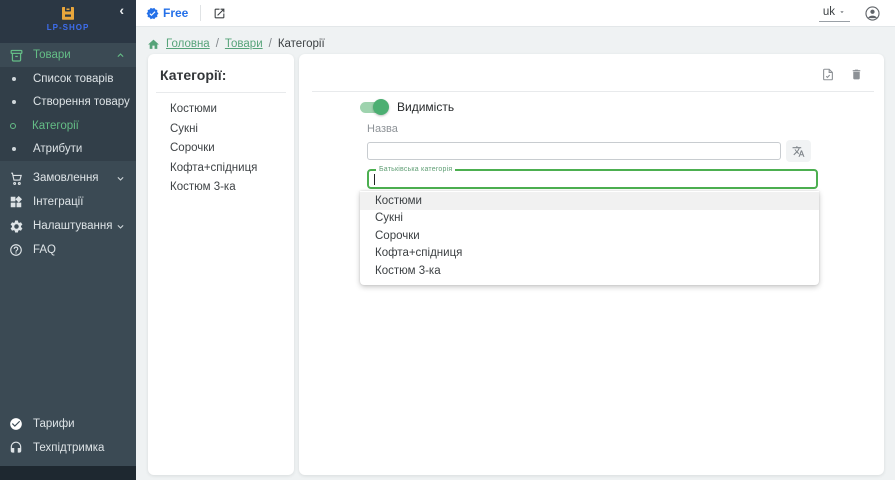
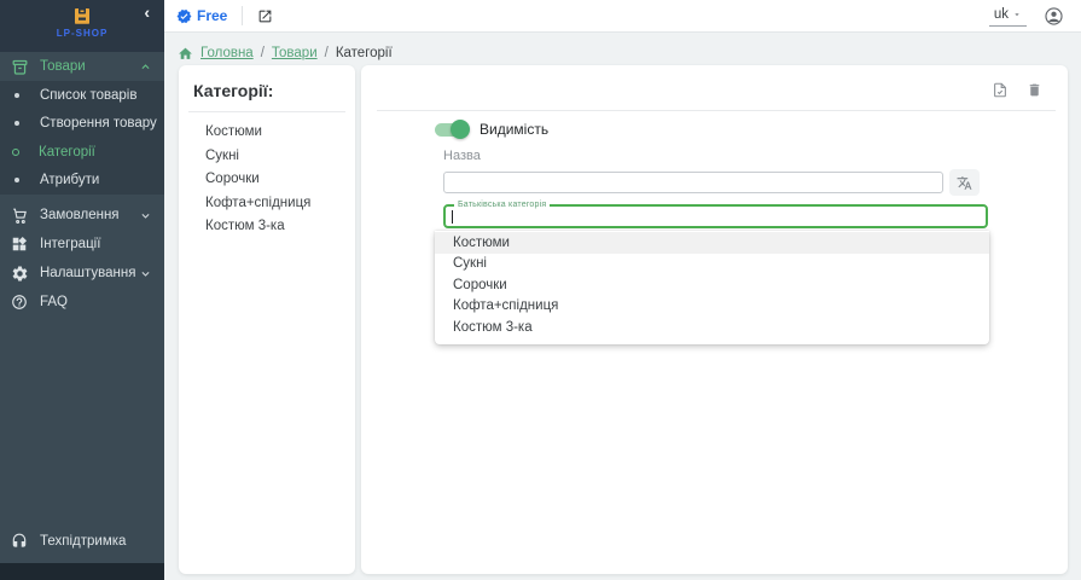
  LP-SHOP
  ‹
  Товари
  Список товарів
  Створення товару
  Категорії
  Атрибути
  Замовлення
  Інтеграції
  Налаштування
  FAQ
- Тарифи
  Техпідтримка
  Free
  uk
  Головна
  /
  Товари
  /
  Категорії
  Категорії:
  Костюми
  Сукні
  Сорочки
  Кофта+спідниця
  Костюм 3-ка
  Видимість
  Назва
  Костюми
  Сукні
  Сорочки
  Кофта+спідниця
  Костюм 3-ка
